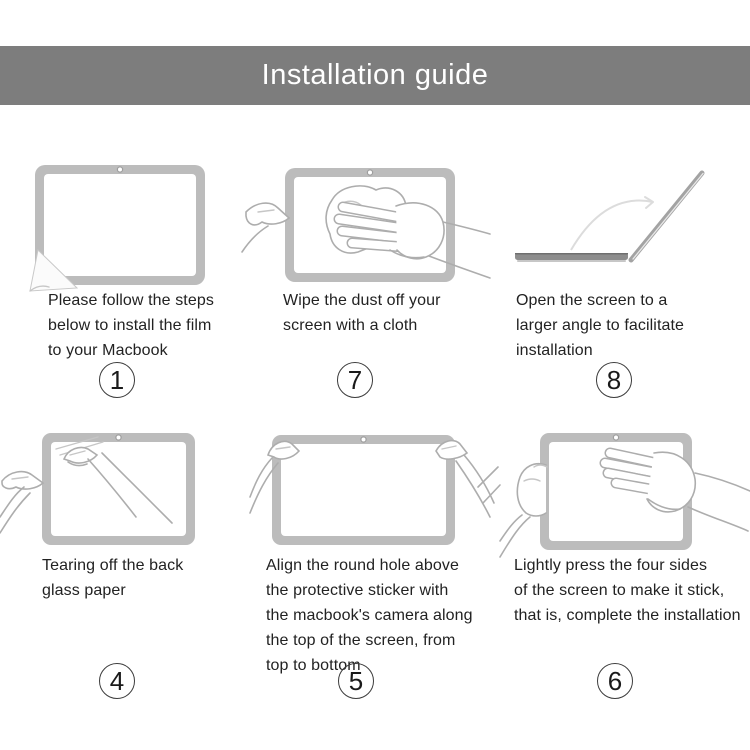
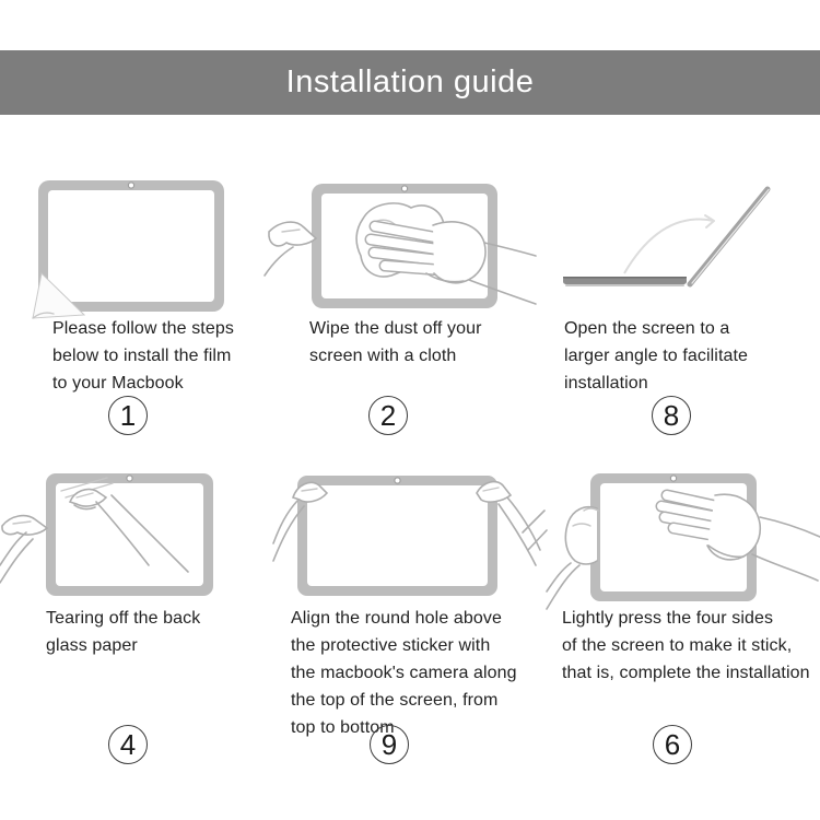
  Installation guide
  Please follow the steps
  below to install the film
  to your Macbook
  Wipe the dust off your
  screen with a cloth
  Open the screen to a
  larger angle to facilitate
  installation
  Tearing off the back
  glass paper
  Align the round hole above
  the protective sticker with
  the macbook's camera along
  the top of the screen, from
  top to bottom
  Lightly press the four sides
  of the screen to make it stick,
  that is, complete the installation
  1
- 7
+ 2
  8
  4
- 5
+ 9
  6
